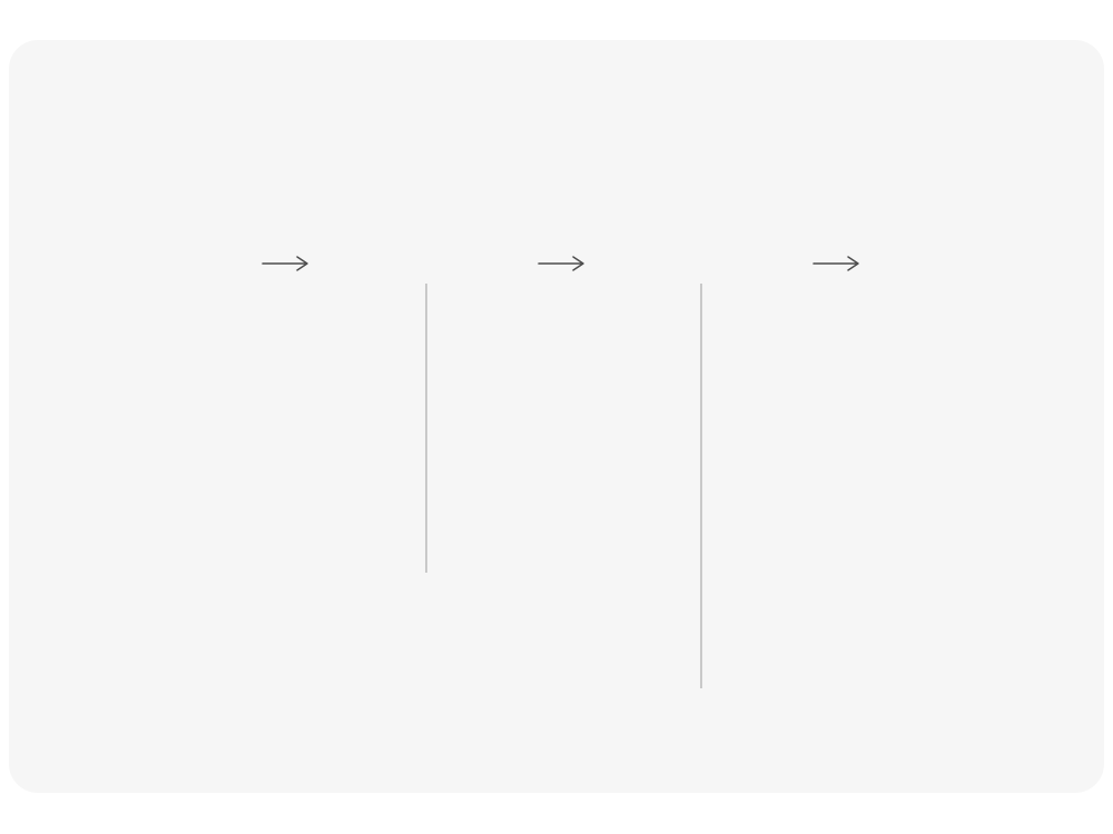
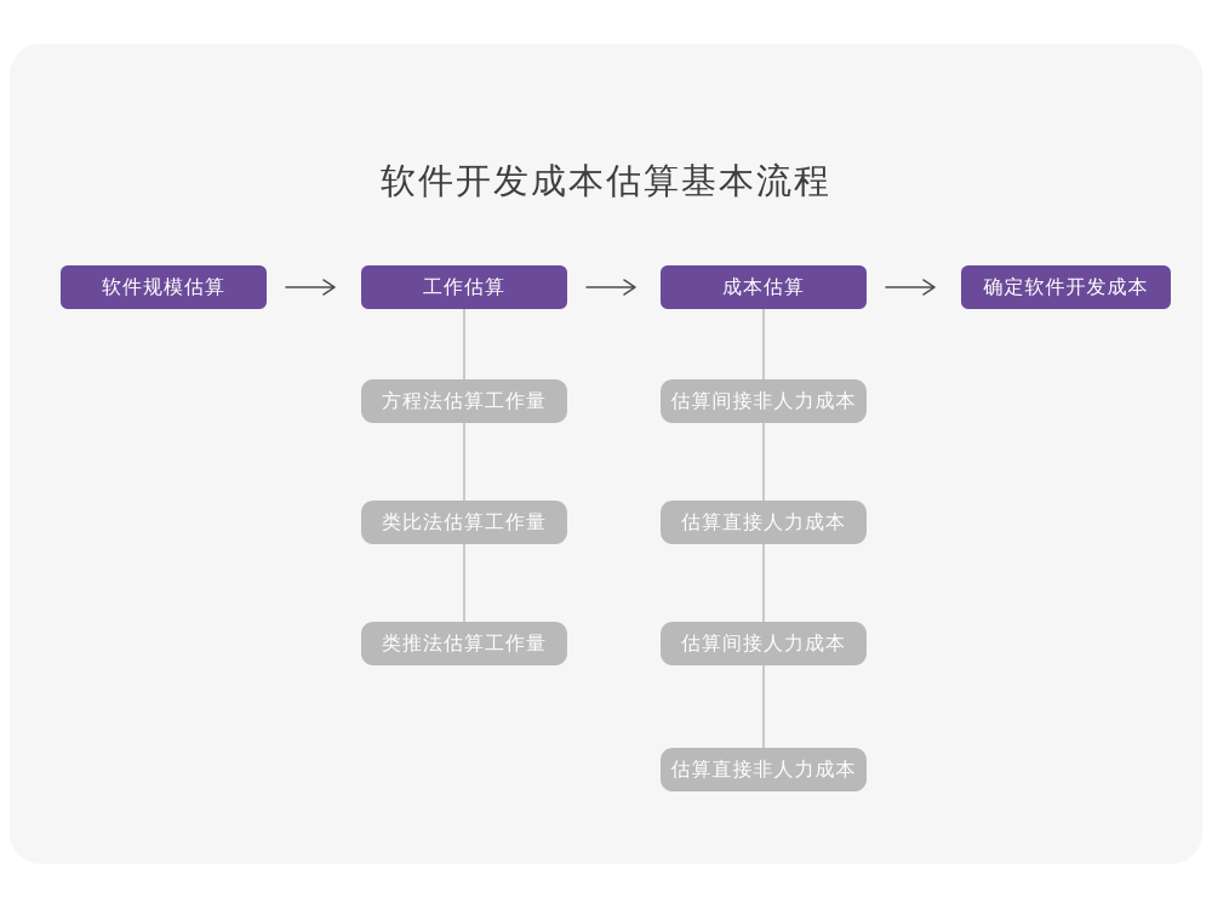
+ 软件开发成本估算基本流程
+ 软件规模估算
+ 工作估算
+ 成本估算
+ 确定软件开发成本
+ 方程法估算工作量
+ 类比法估算工作量
+ 类推法估算工作量
+ 估算间接非人力成本
+ 估算直接人力成本
+ 估算间接人力成本
+ 估算直接非人力成本
